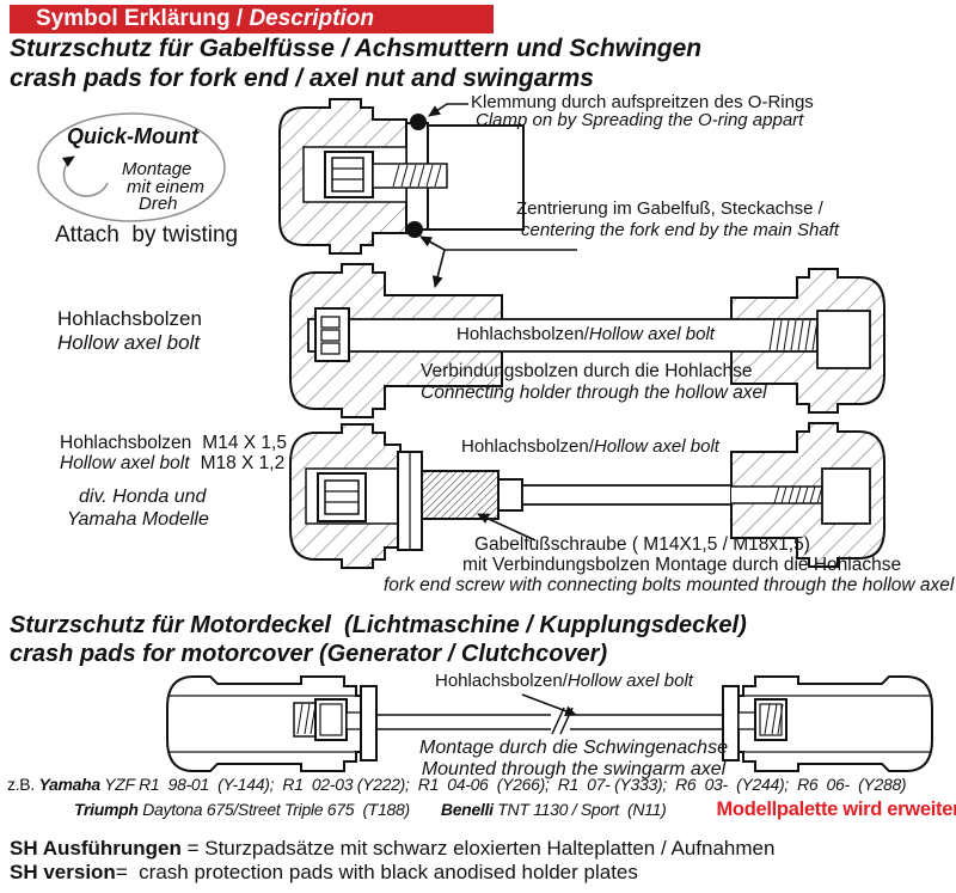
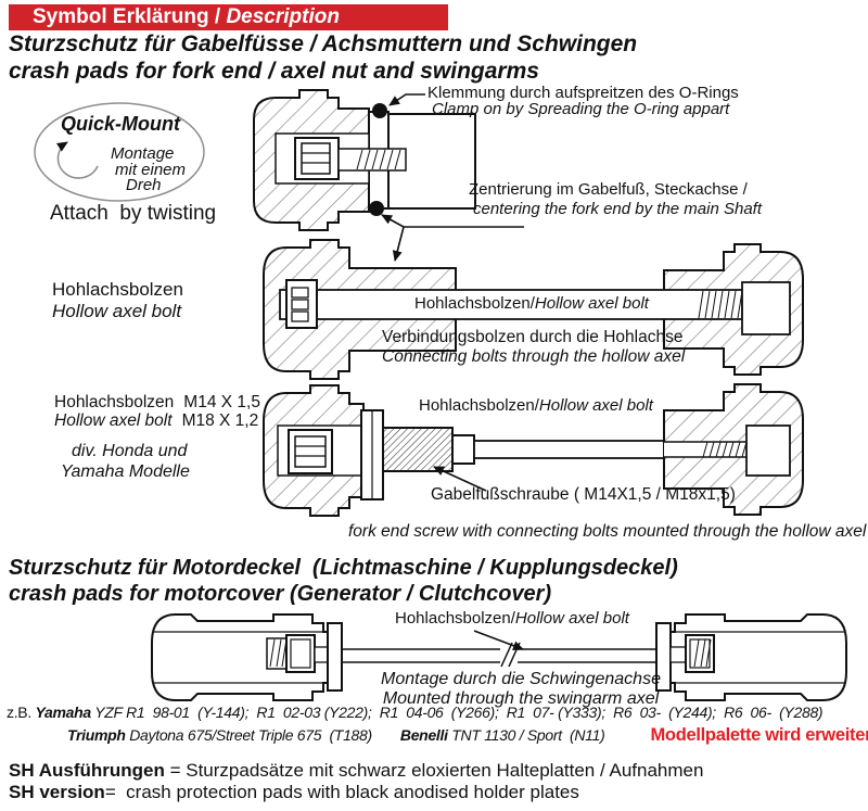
  Symbol Erklärung / Description
  Sturzschutz für Gabelfüsse / Achsmuttern und Schwingen
  crash pads for fork end / axel nut and swingarms
  Quick-Mount
  Montage
  mit einem
  Dreh
  Attach by twisting
  Klemmung durch aufspreitzen des O-Rings
  Clamp on by Spreading the O-ring appart
  Zentrierung im Gabelfuß, Steckachse /
  centering the fork end by the main Shaft
  Hohlachsbolzen
  Hollow axel bolt
  Hohlachsbolzen/Hollow axel bolt
  Verbindungsbolzen durch die Hohlachse
- Connecting holder through the hollow axel
+ Connecting bolts through the hollow axel
  Hohlachsbolzen M14 X 1,5
  Hollow axel bolt M18 X 1,2
  div. Honda und
  Yamaha Modelle
  Hohlachsbolzen/Hollow axel bolt
  Gabelfußschraube ( M14X1,5 / M18x1,5)
- mit Verbindungsbolzen Montage durch die Hohlachse
  fork end screw with connecting bolts mounted through the hollow axel
  Sturzschutz für Motordeckel (Lichtmaschine / Kupplungsdeckel)
  crash pads for motorcover (Generator / Clutchcover)
  Hohlachsbolzen/Hollow axel bolt
  Montage durch die Schwingenachse
  Mounted through the swingarm axel
  z.B. Yamaha YZF R1 98-01 (Y-144); R1 02-03 (Y222); R1 04-06 (Y266); R1 07- (Y333); R6 03- (Y244); R6 06- (Y288)
  Triumph Daytona 675/Street Triple 675 (T188) Benelli TNT 1130 / Sport (N11) Modellpalette wird erweite
  SH Ausführungen = Sturzpadsätze mit schwarz eloxierten Halteplatten / Aufnahmen
  SH version= crash protection pads with black anodised holder plates
